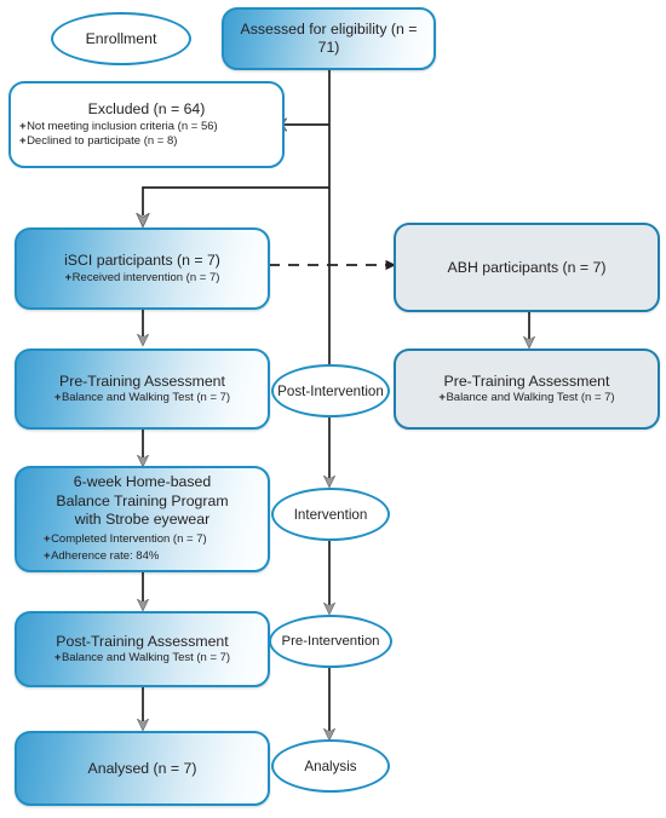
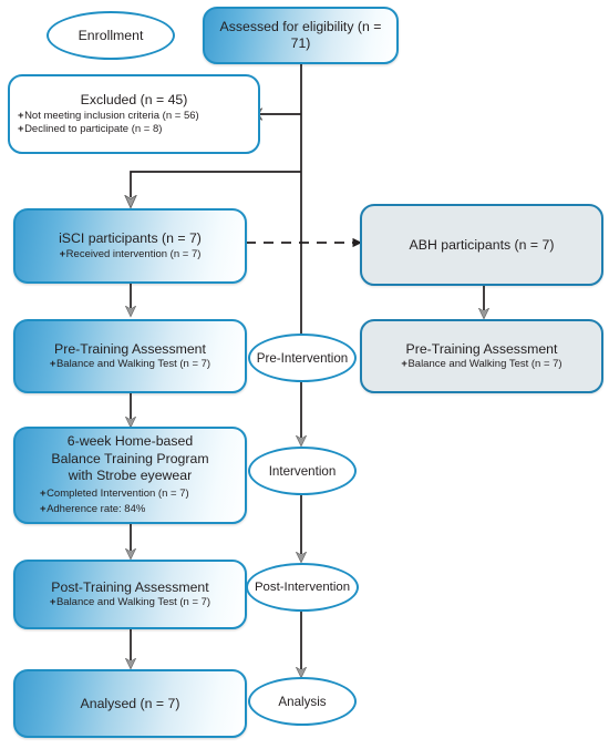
  Enrollment
- Post-Intervention
+ Pre-Intervention
  Intervention
- Pre-Intervention
+ Post-Intervention
  Analysis
  Assessed for eligibility (n = 71)
- Excluded (n = 64)
+ Excluded (n = 45)
  +Not meeting inclusion criteria (n = 56)
  +Declined to participate (n = 8)
  iSCI participants (n = 7)
  +Received intervention (n = 7)
  ABH participants (n = 7)
  Pre-Training Assessment
  +Balance and Walking Test (n = 7)
  Pre-Training Assessment
  +Balance and Walking Test (n = 7)
  6-week Home-based
  Balance Training Program
  with Strobe eyewear
  +Completed Intervention (n = 7)
  +Adherence rate: 84%
  Post-Training Assessment
  +Balance and Walking Test (n = 7)
  Analysed (n = 7)
